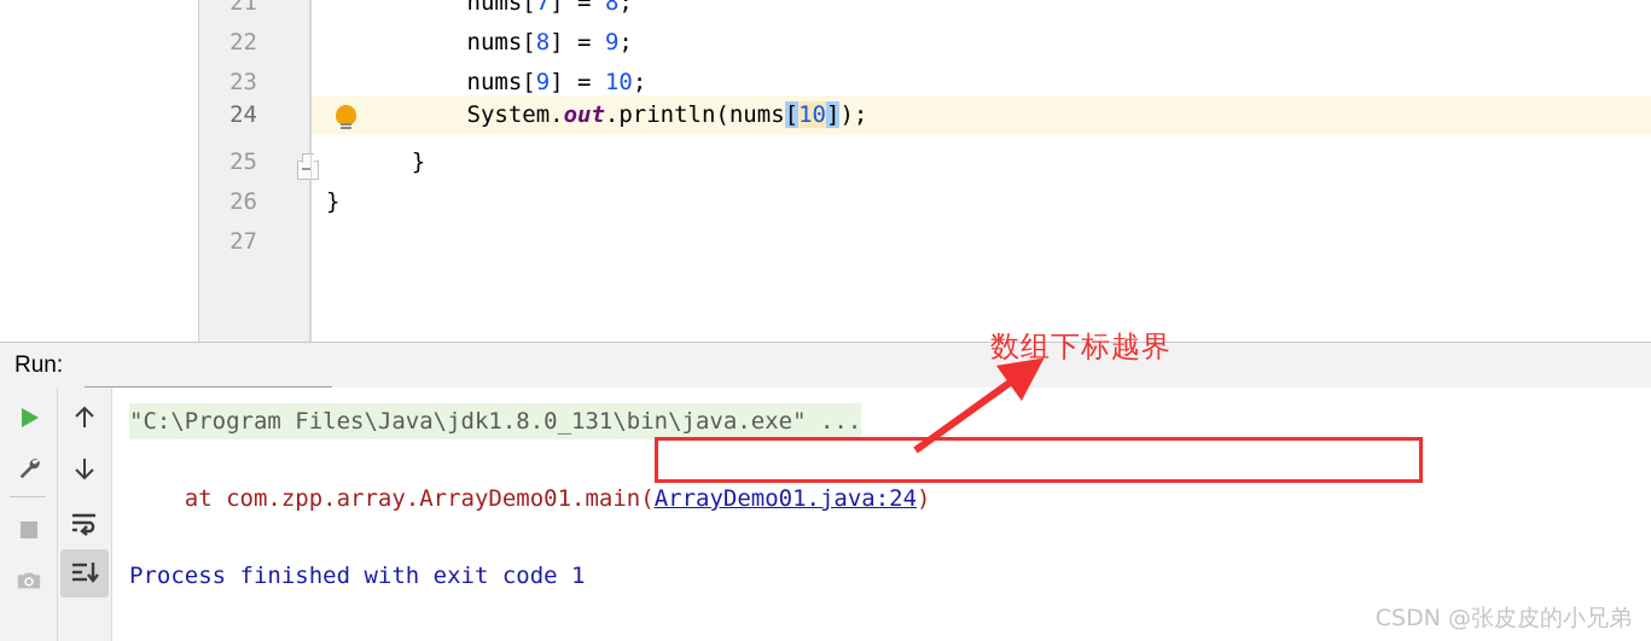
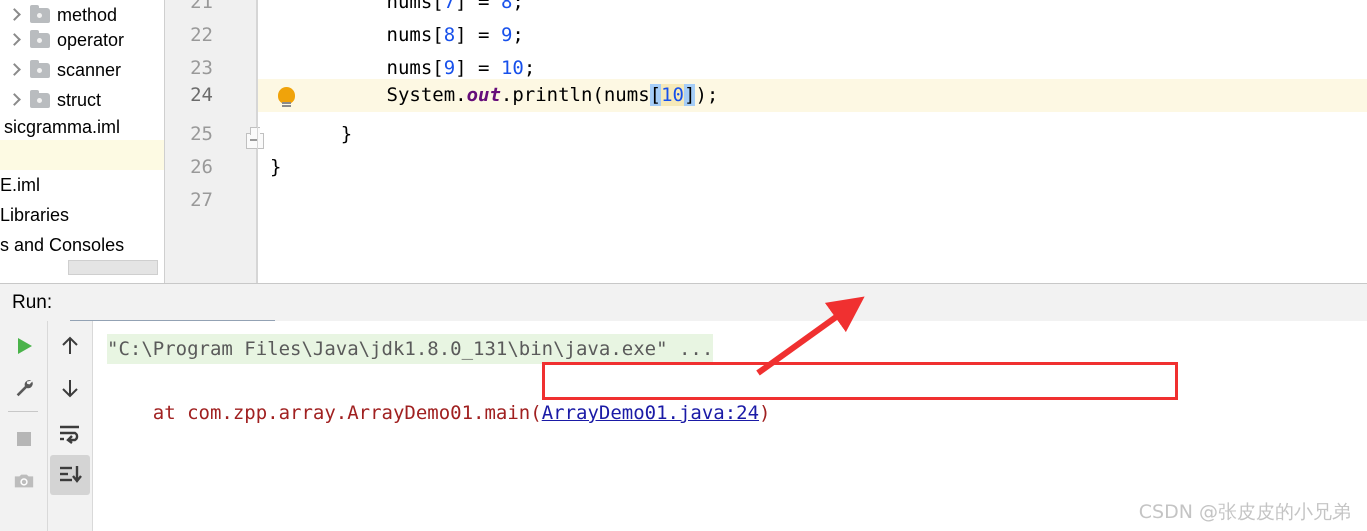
+ method
+ operator
+ scanner
+ struct
+ sicgramma.iml
+ E.iml
+ Libraries
+ s and Consoles
  21
  22
  23
  24
  25
  26
  27
  nums[7] = 8;
  nums[8] = 9;
  nums[9] = 10;
  System.out.println(nums[10]);
  }
  }
  Run:
  "C:\Program Files\Java\jdk1.8.0_131\bin\java.exe" ...
  at com.zpp.array.ArrayDemo01.main(ArrayDemo01.java:24)
- Process finished with exit code 1
- 数组下标越界
  CSDN @张皮皮的小兄弟
